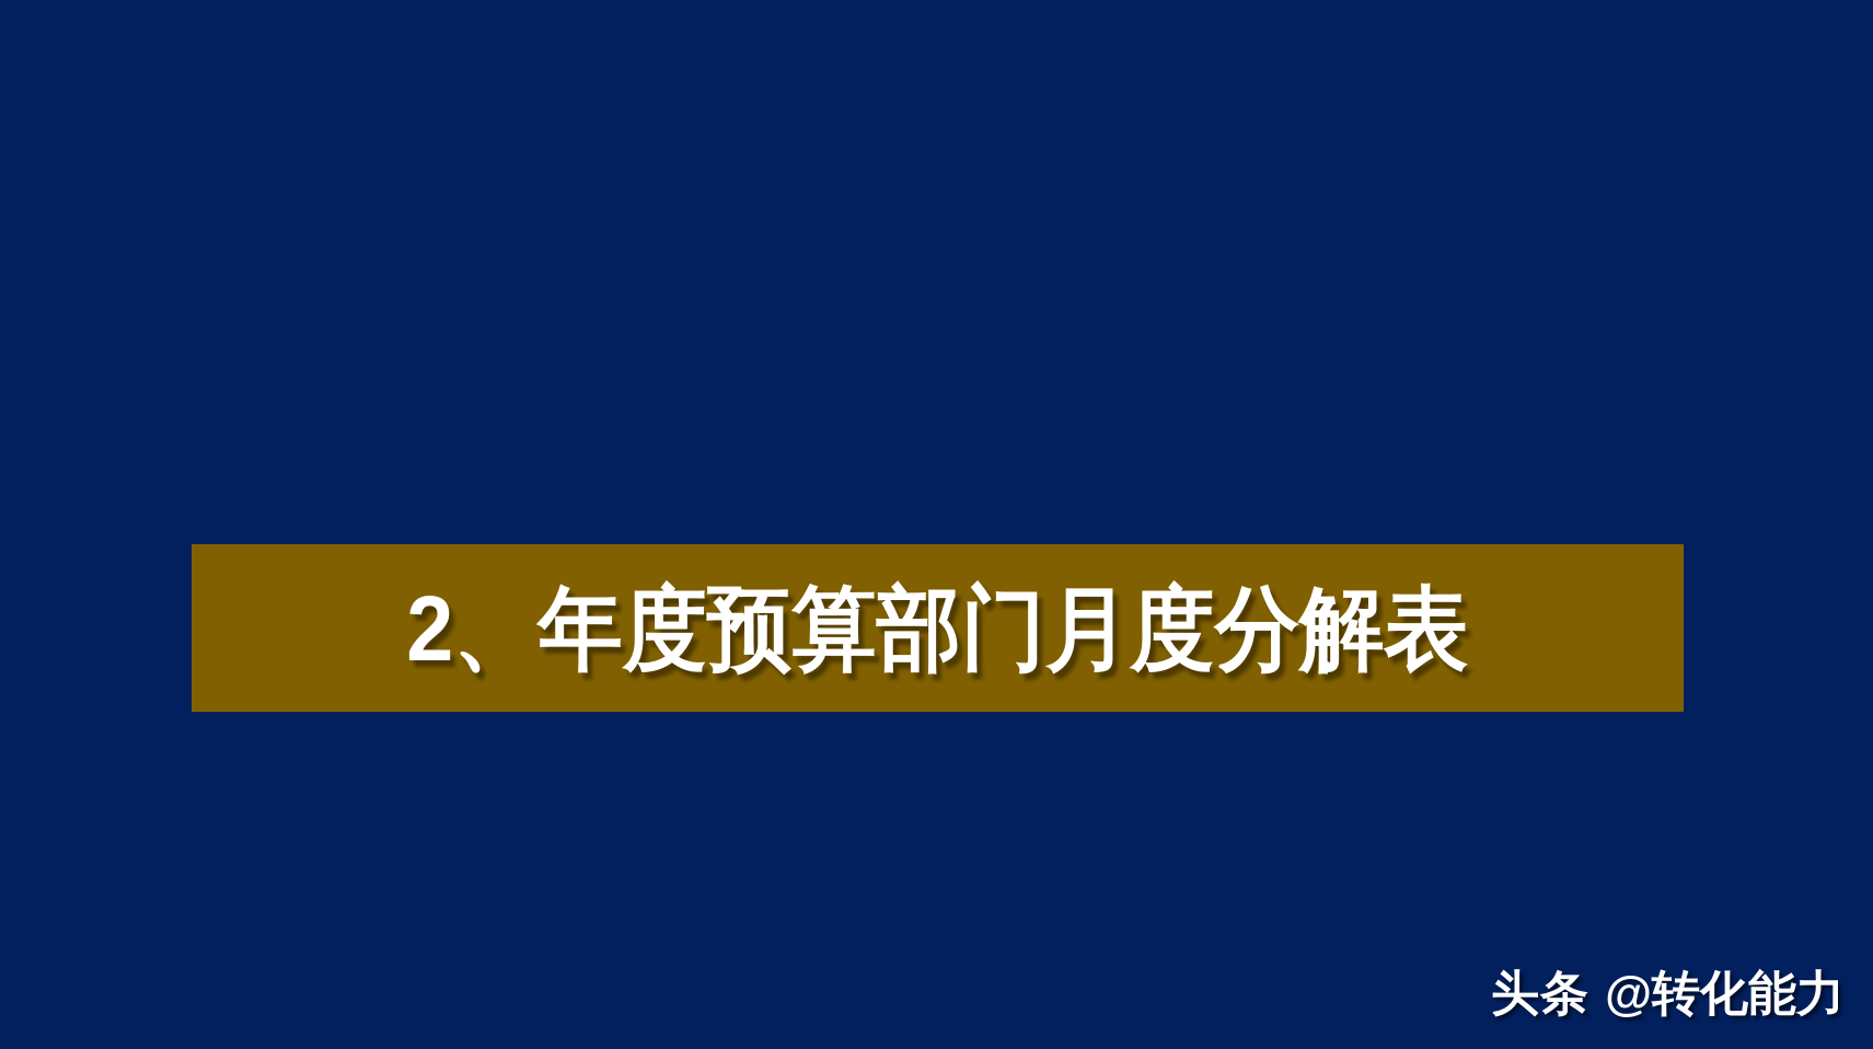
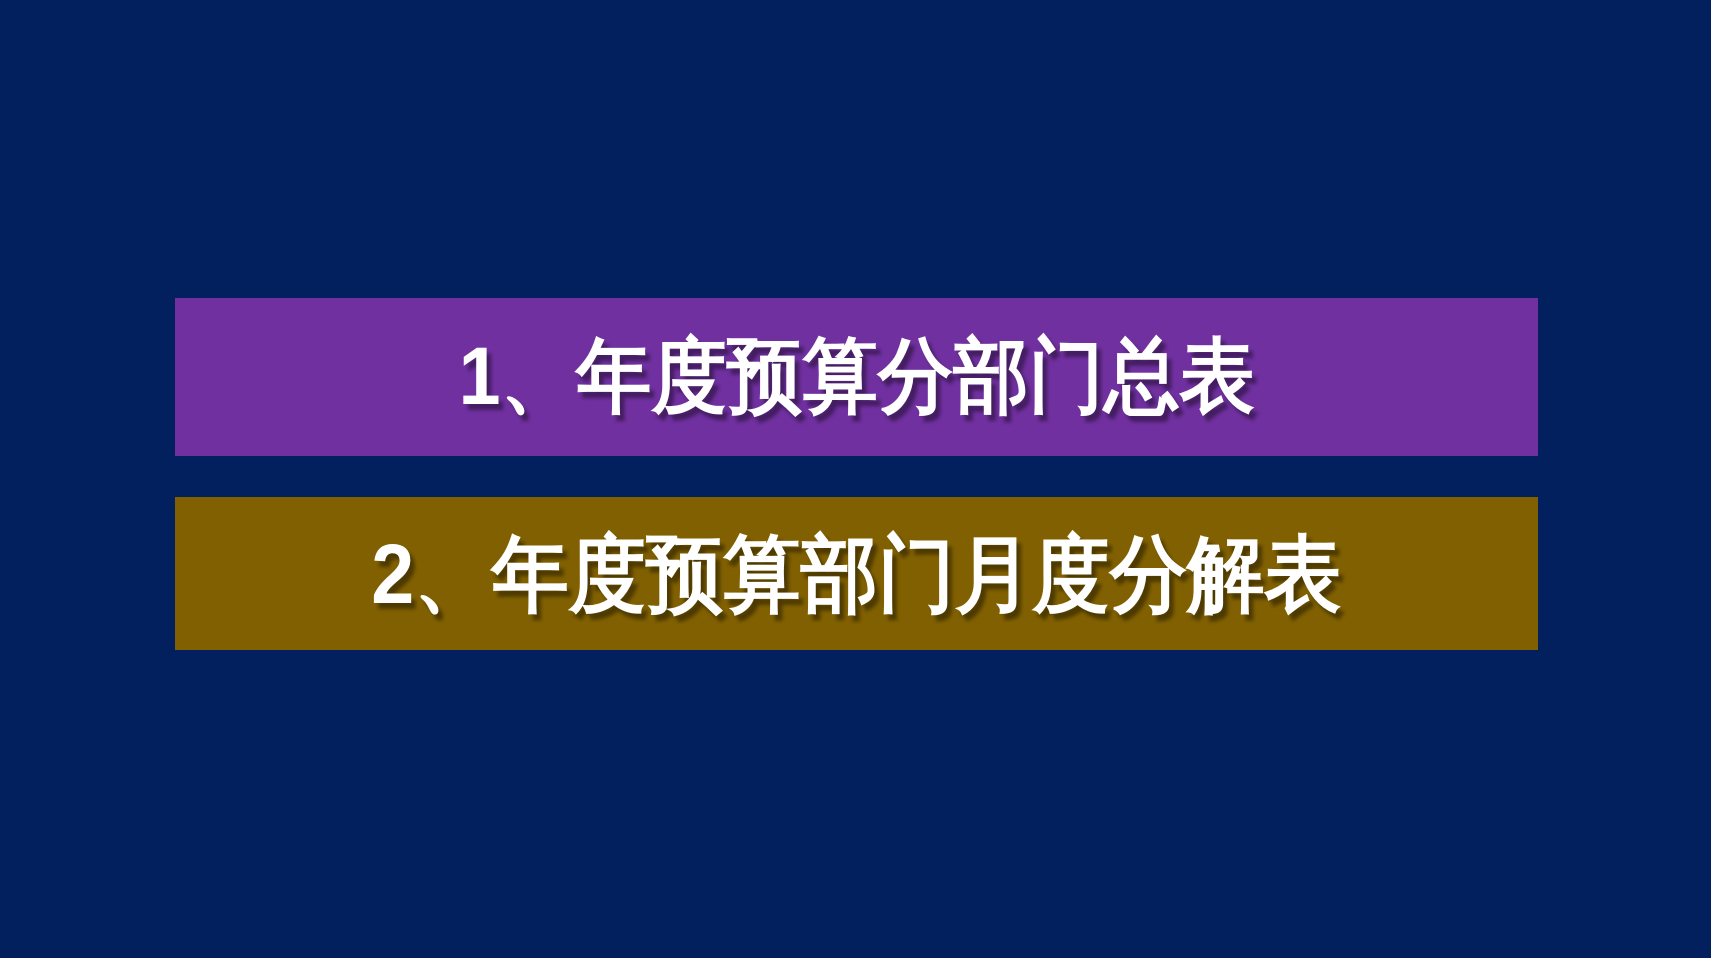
+ 1、年度预算分部门总表
  2、年度预算部门月度分解表
- 头条
- @转化能力
